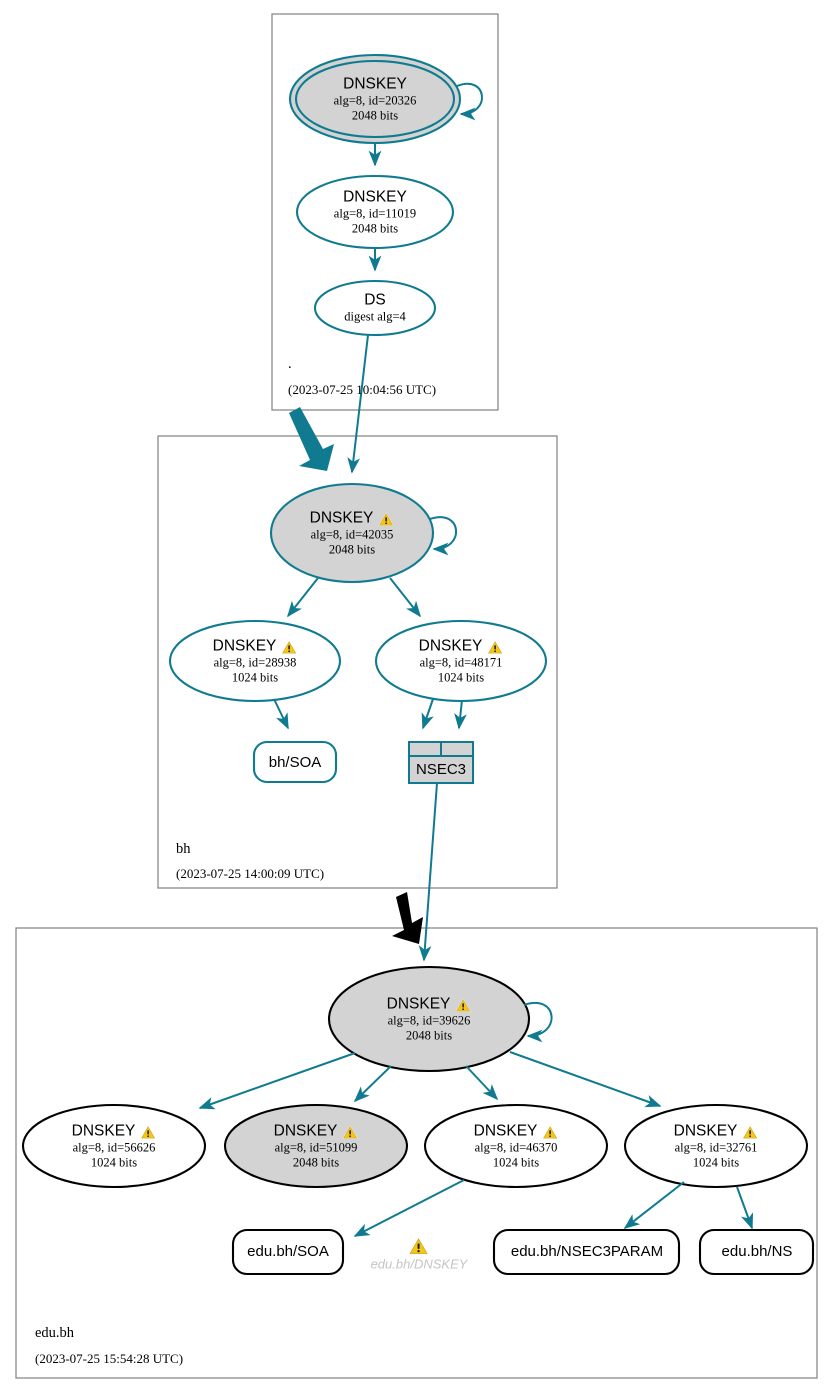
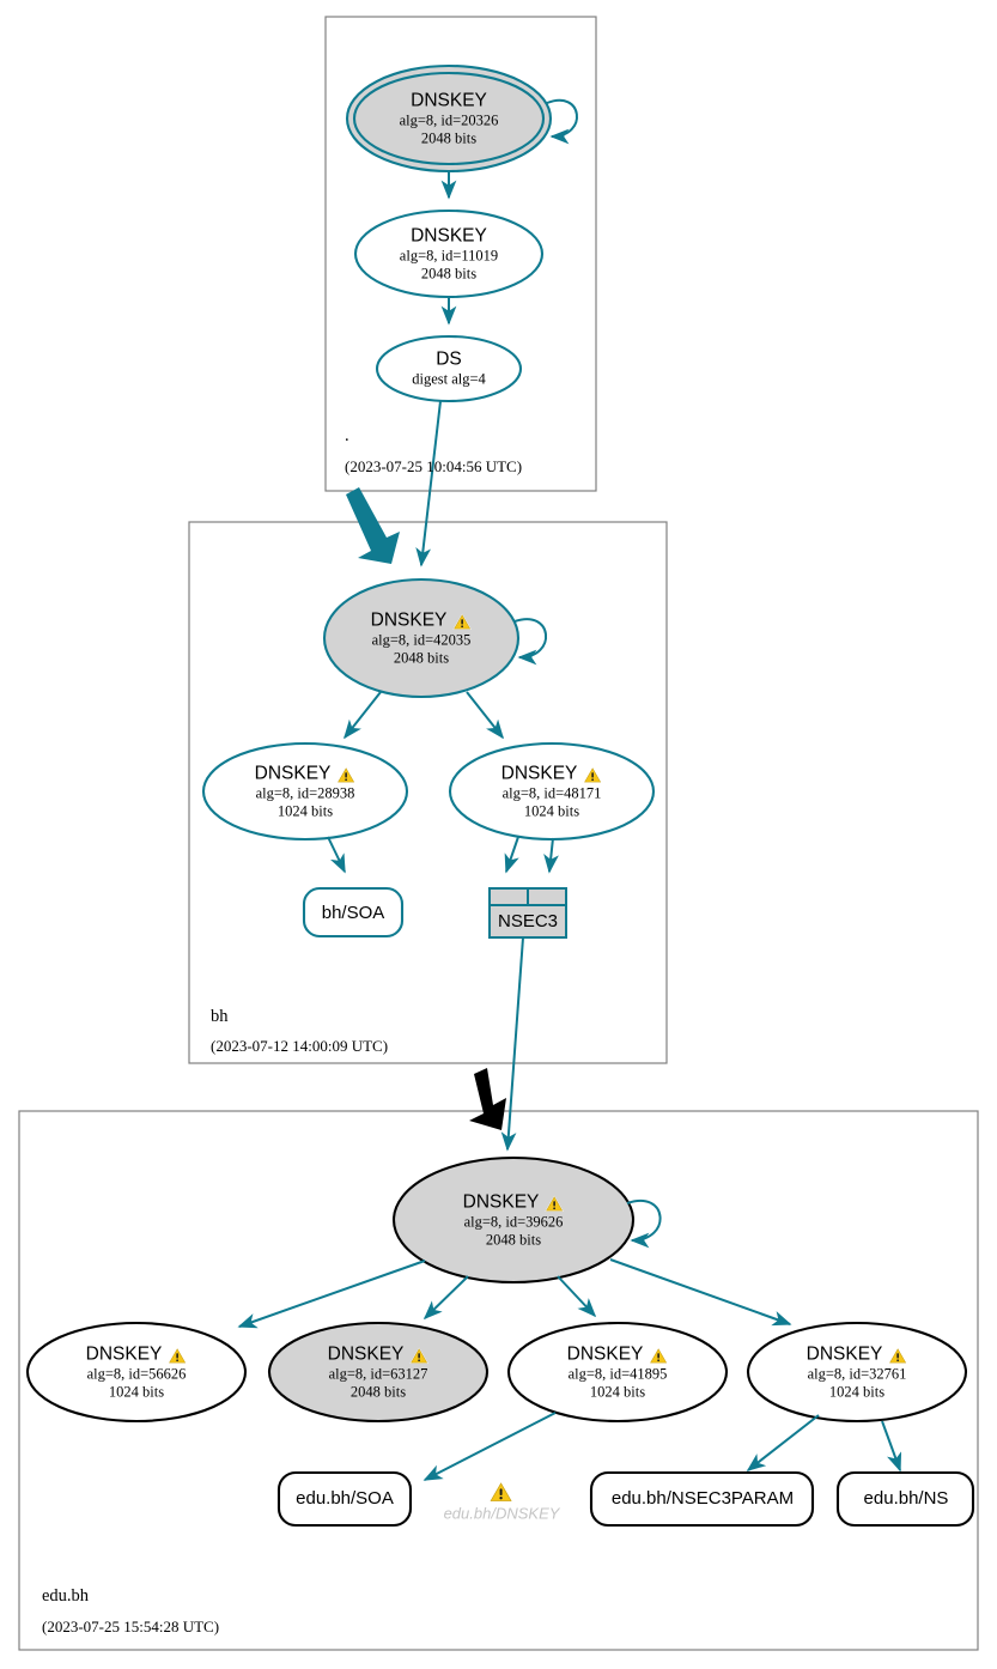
  DNSKEY
  alg=8, id=20326
  2048 bits
  DNSKEY
  alg=8, id=11019
  2048 bits
  DS
  digest alg=4
  .
  (2023-07-25 10:04:56 UTC)
  DNSKEY
  alg=8, id=42035
  2048 bits
  DNSKEY
  alg=8, id=28938
  1024 bits
  DNSKEY
  alg=8, id=48171
  1024 bits
  bh/SOA
  NSEC3
  bh
- (2023-07-25 14:00:09 UTC)
+ (2023-07-12 14:00:09 UTC)
  DNSKEY
  alg=8, id=39626
  2048 bits
  DNSKEY
  alg=8, id=56626
  1024 bits
  DNSKEY
- alg=8, id=51099
+ alg=8, id=63127
  2048 bits
  DNSKEY
- alg=8, id=46370
+ alg=8, id=41895
  1024 bits
  DNSKEY
  alg=8, id=32761
  1024 bits
  edu.bh/SOA
  edu.bh/DNSKEY
  edu.bh/NSEC3PARAM
  edu.bh/NS
  edu.bh
  (2023-07-25 15:54:28 UTC)
